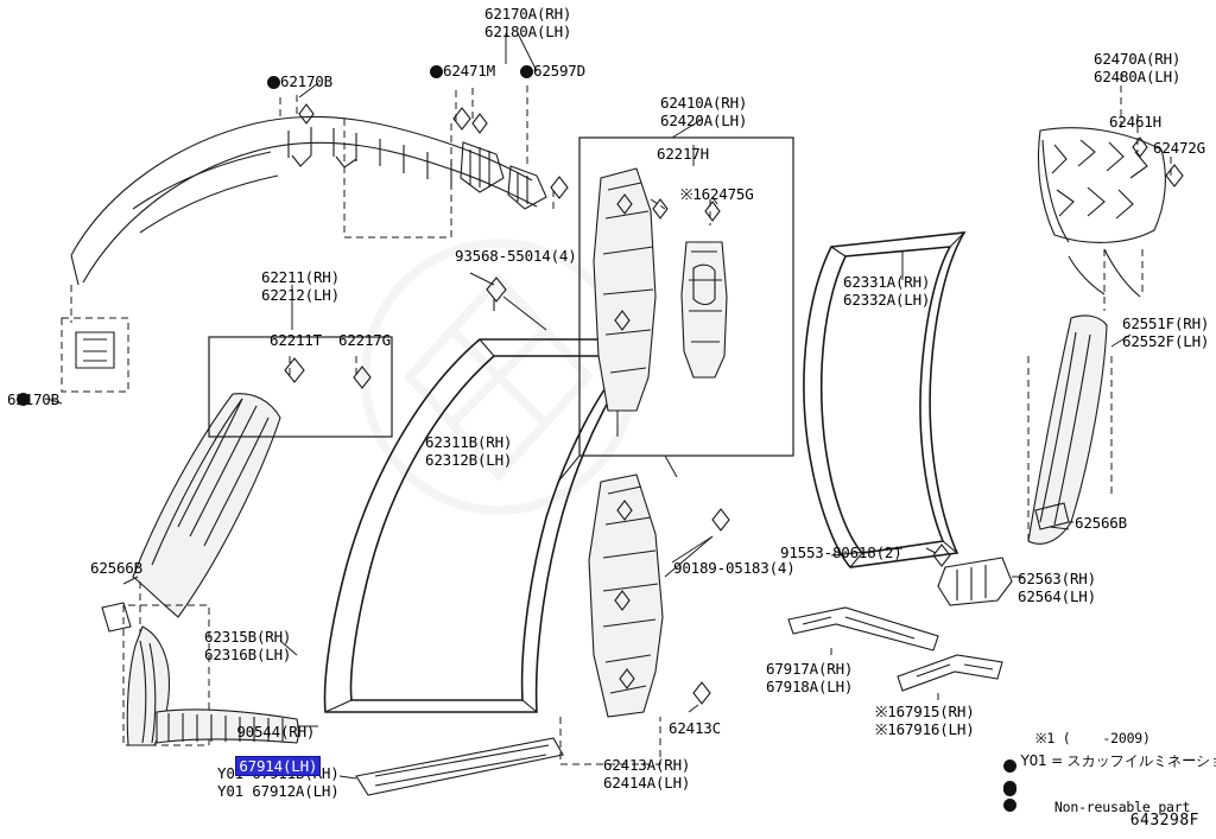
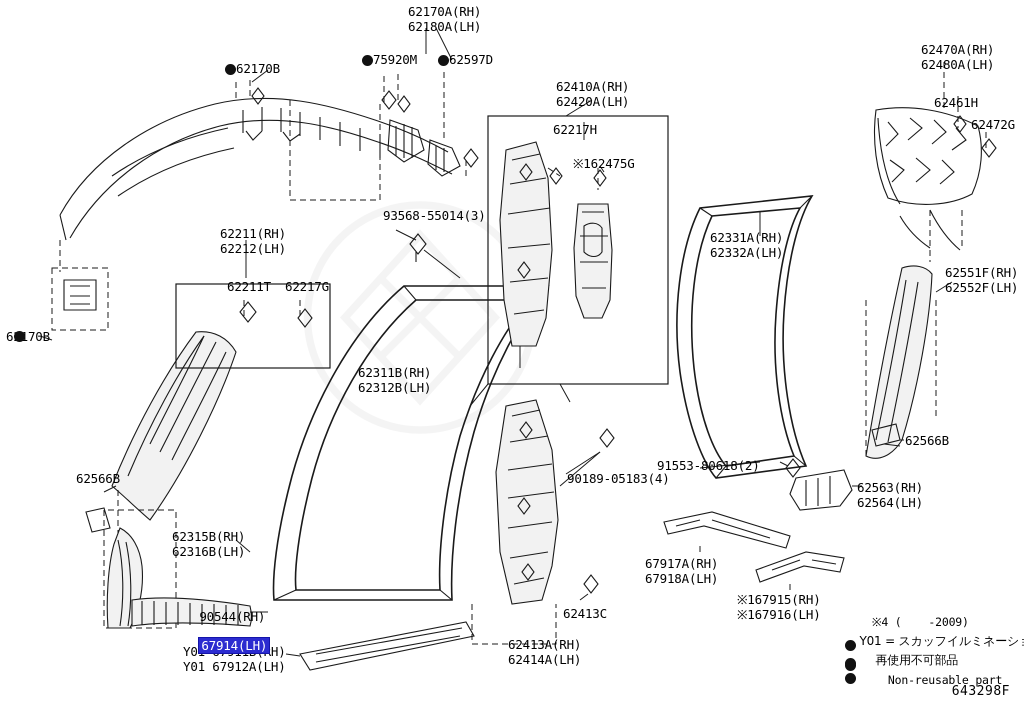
  62170A(RH)
  62180A(LH)
  62170B
- 62471M
+ 75920M
  62597D
  62470A(RH)
  62480A(LH)
  62461H
  62472G
  62410A(RH)
  62420A(LH)
  62217H
  ※162475G
- 93568-55014(4)
+ 93568-55014(3)
  62331A(RH)
  62332A(LH)
  62211(RH)
  62212(LH)
  62211T
  62217G
  62551F(RH)
  62552F(LH)
  62311B(RH)
  62312B(LH)
  62566B
  62566B
  90189-05183(4)
  91553-80618(2)
  62563(RH)
  62564(LH)
  62315B(RH)
  62316B(LH)
  67917A(RH)
  67918A(LH)
  ※167915(RH)
  ※167916(LH)
  62413C
  62413A(RH)
  62414A(LH)
  Y01 67912A(LH)
  90544(RH)
  67914(LH)
- ※1 ( -2009)
+ ※4 ( -2009)
  Y01 = スカッフイルミネーシ
+ 再使用不可部品
  Non-reusable part
  643298F
